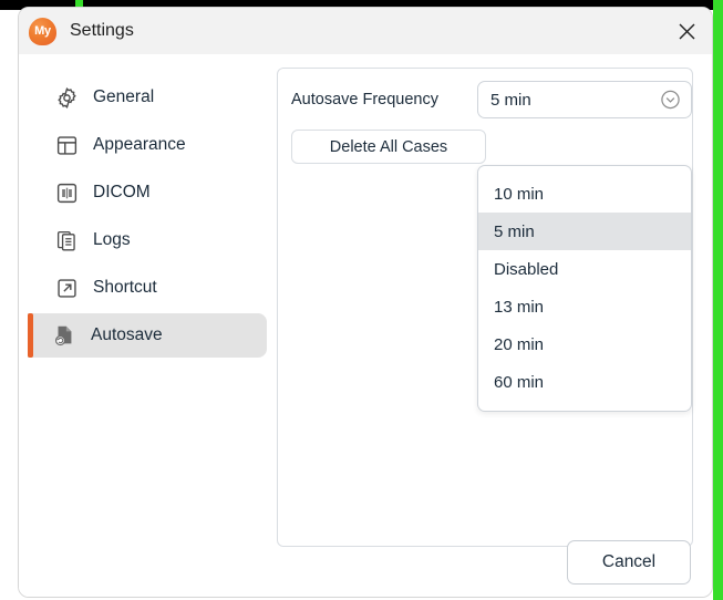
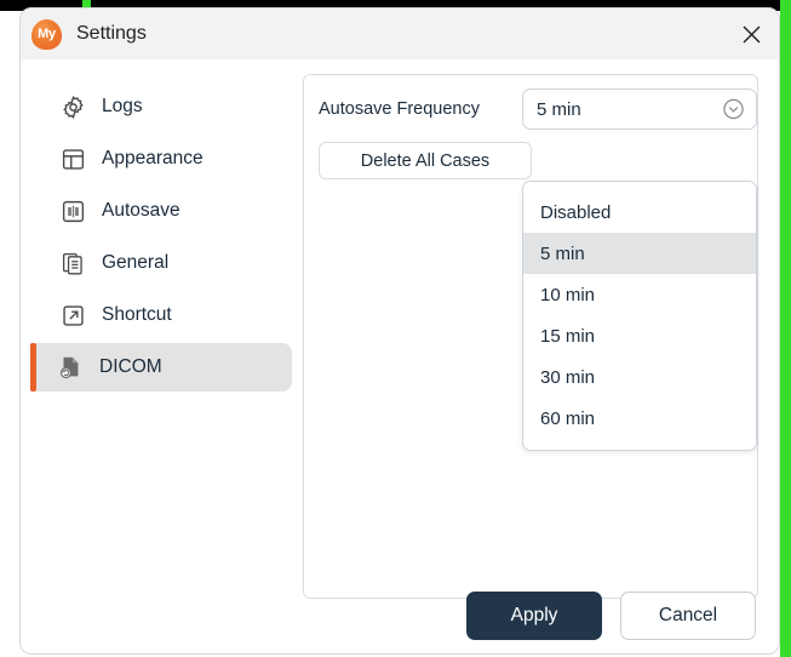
  My
  Settings
- General
+ Logs
  Appearance
- DICOM
+ Autosave
- Logs
+ General
  Shortcut
- Autosave
+ DICOM
  Autosave Frequency
  5 min
  Delete All Cases
- 10 min
+ Disabled
  5 min
- Disabled
+ 10 min
- 13 min
+ 15 min
- 20 min
+ 30 min
  60 min
+ Apply
  Cancel
